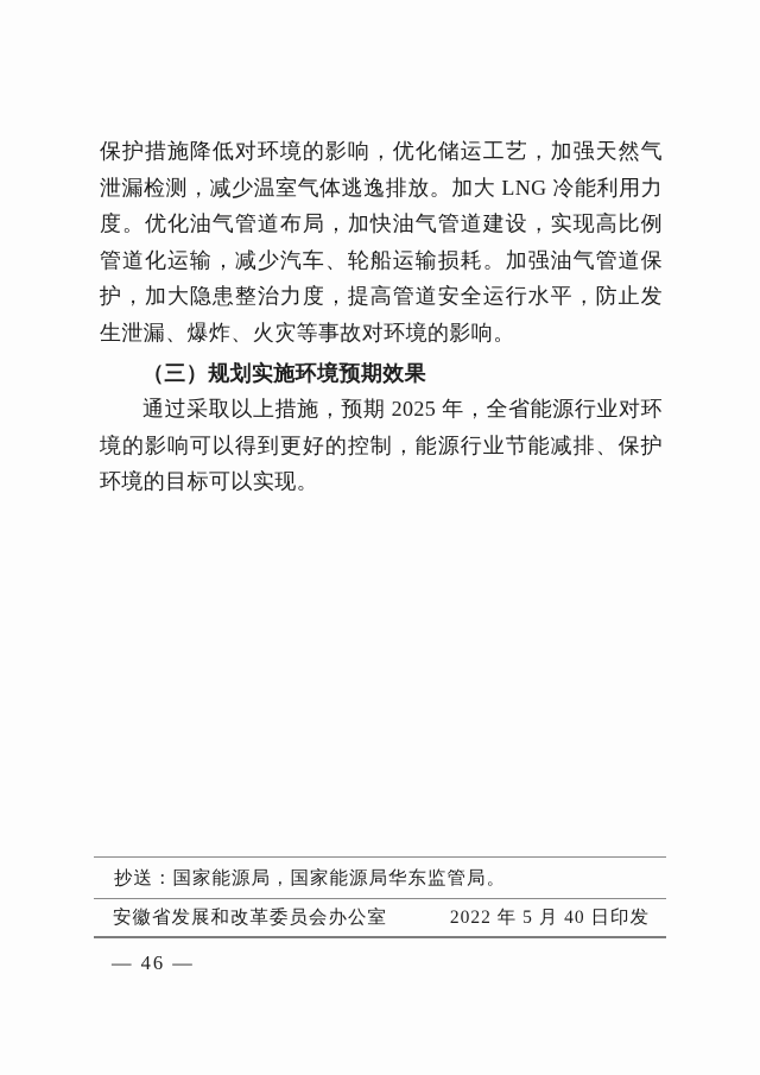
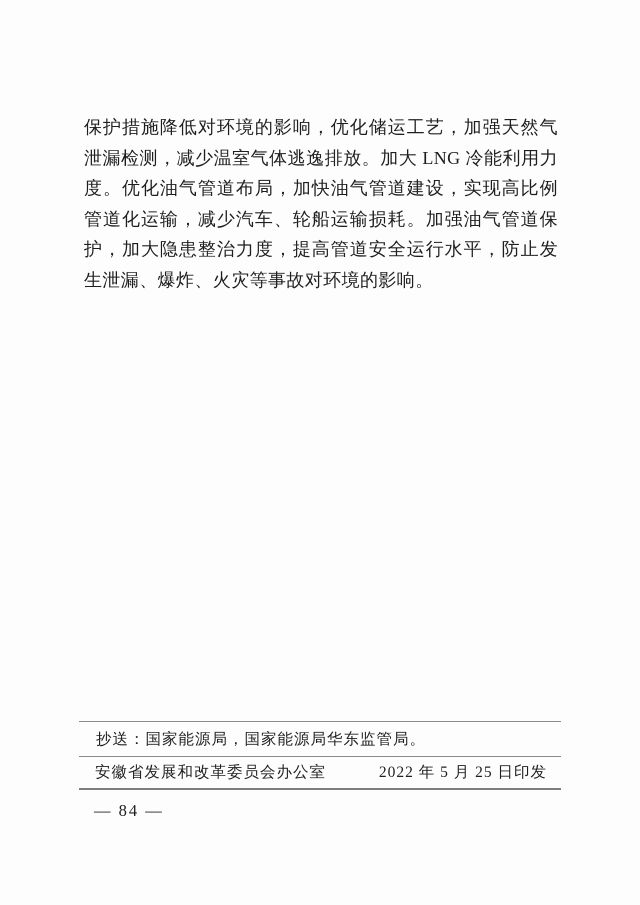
  保护措施降低对环境的影响，优化储运工艺，加强天然气泄漏检测，减少温室气体逃逸排放。加大 LNG 冷能利用力度。优化油气管道布局，加快油气管道建设，实现高比例管道化运输，减少汽车、轮船运输损耗。加强油气管道保护，加大隐患整治力度，提高管道安全运行水平，防止发生泄漏、爆炸、火灾等事故对环境的影响。
- （三）规划实施环境预期效果
- 通过采取以上措施，预期 2025 年，全省能源行业对环境的影响可以得到更好的控制，能源行业节能减排、保护环境的目标可以实现。
  抄送：国家能源局，国家能源局华东监管局。
  安徽省发展和改革委员会办公室
- 2022 年 5 月 40 日印发
+ 2022 年 5 月 25 日印发
- — 46 —
+ — 84 —
